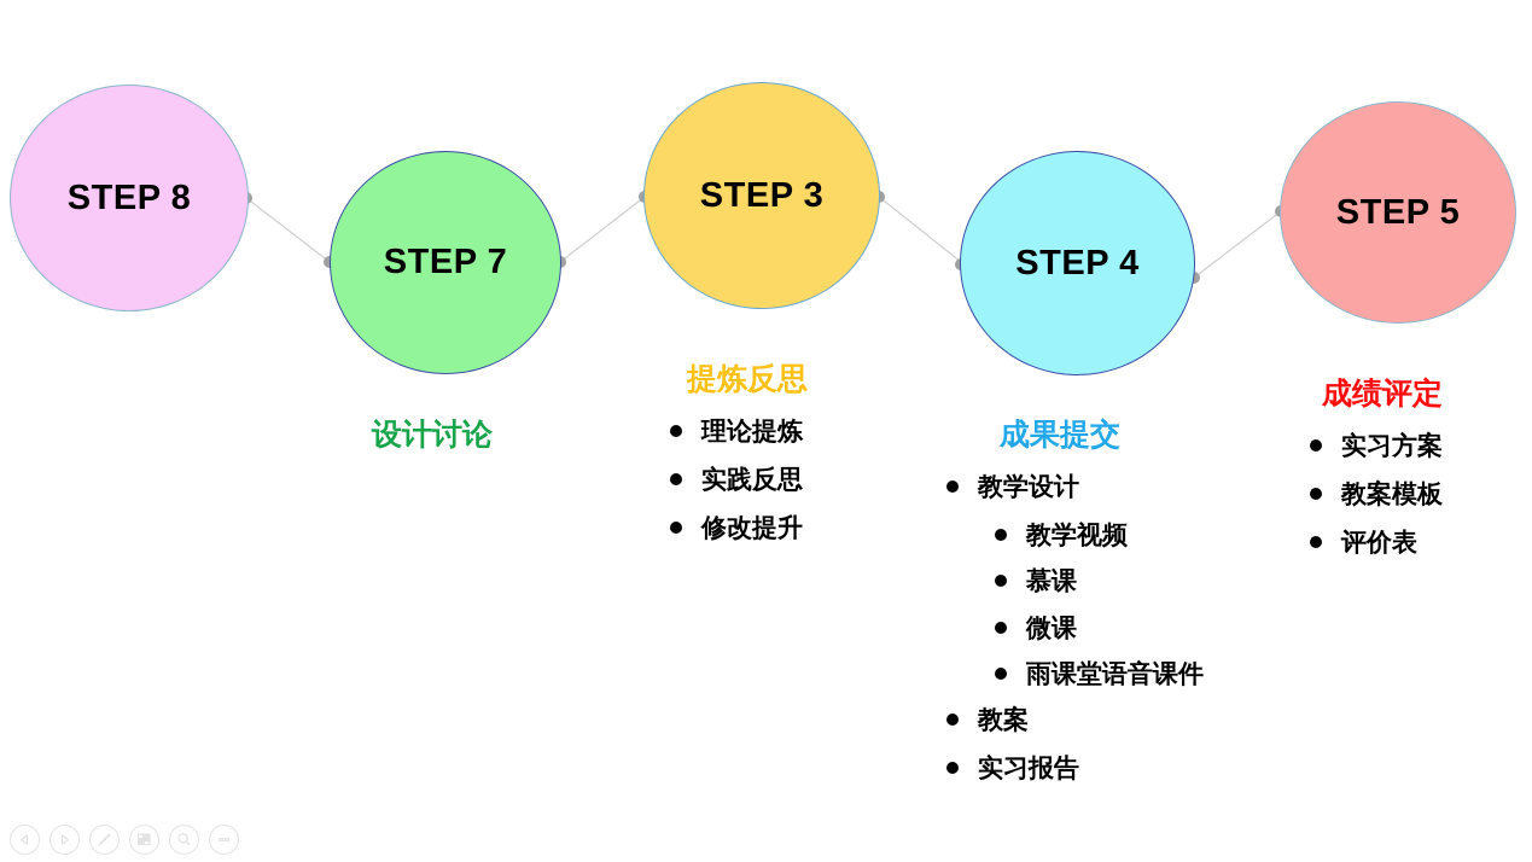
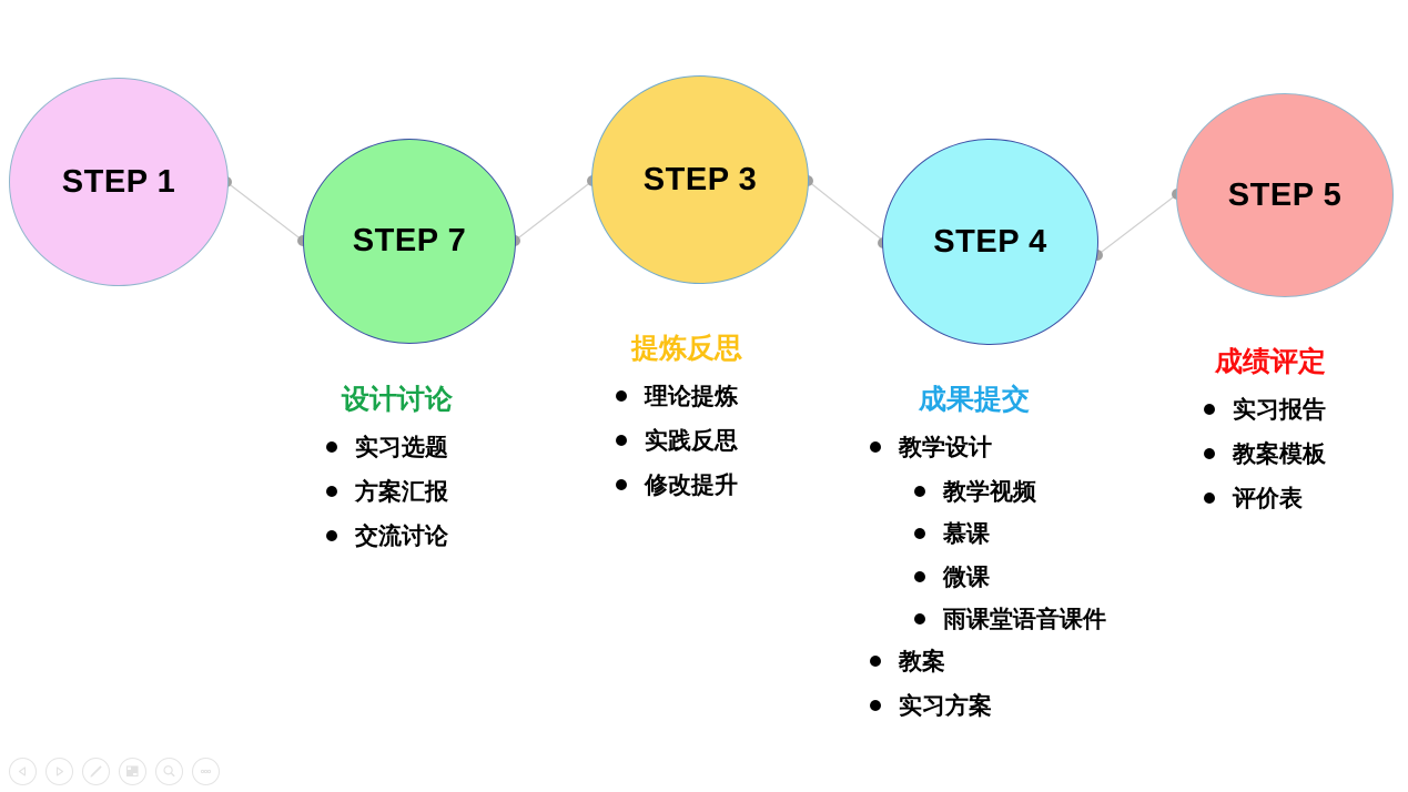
- STEP 8
+ STEP 1
  STEP 7
  STEP 3
  STEP 4
  STEP 5
  设计讨论
+ 实习选题
+ 方案汇报
+ 交流讨论
  提炼反思
  理论提炼
  实践反思
  修改提升
  成果提交
  教学设计
  教学视频
  慕课
  微课
  雨课堂语音课件
  教案
- 实习报告
+ 实习方案
  成绩评定
- 实习方案
+ 实习报告
  教案模板
  评价表
